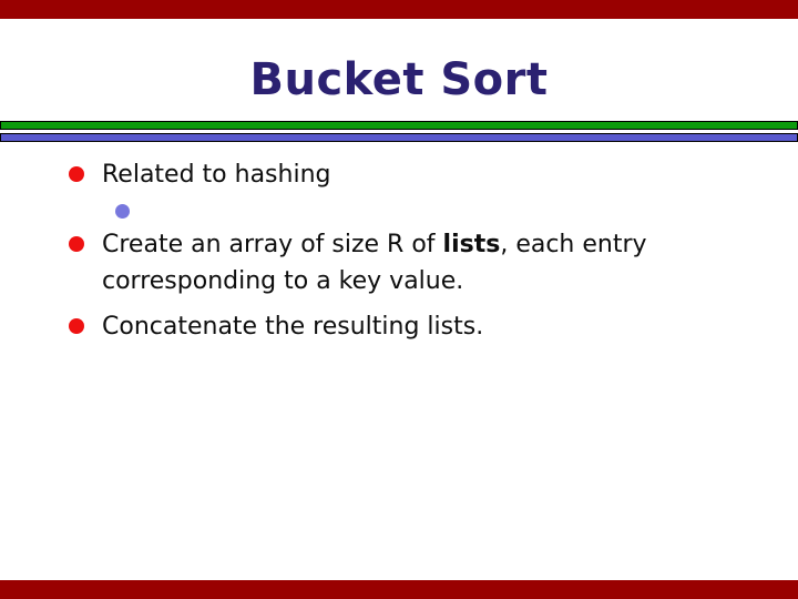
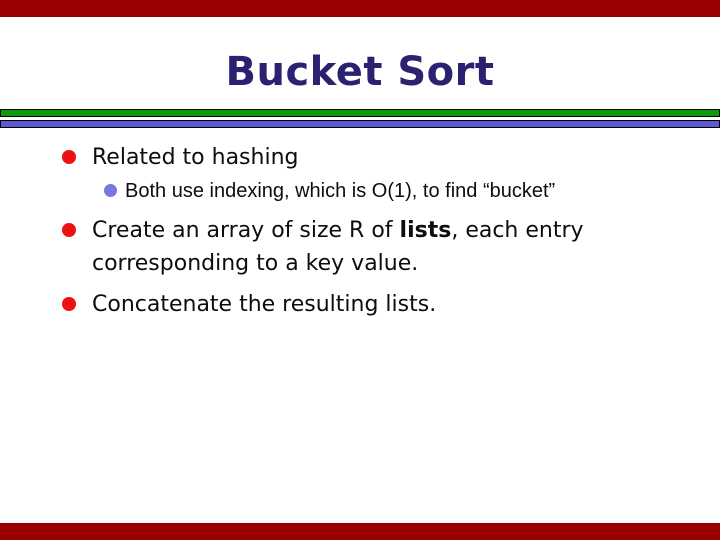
  Bucket Sort
  Related to hashing
+ Both use indexing, which is O(1), to find “bucket”
  Create an array of size R of lists, each entry
  corresponding to a key value.
  Concatenate the resulting lists.
